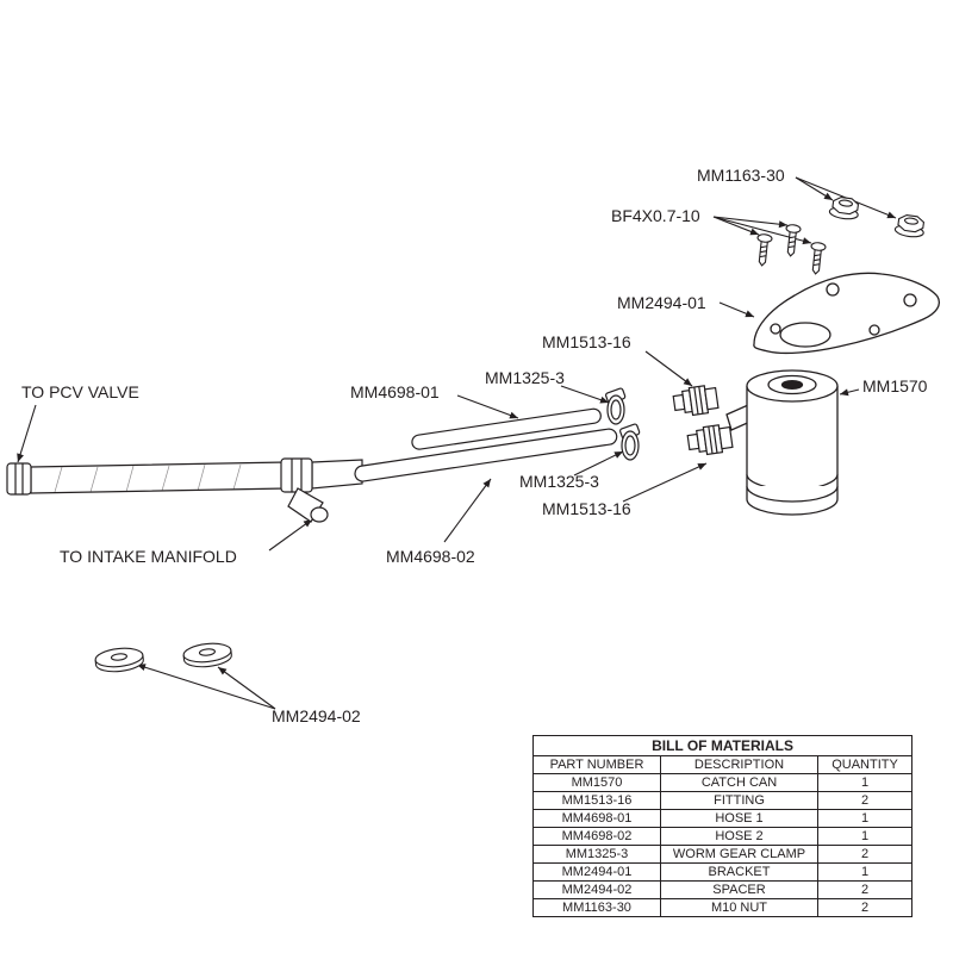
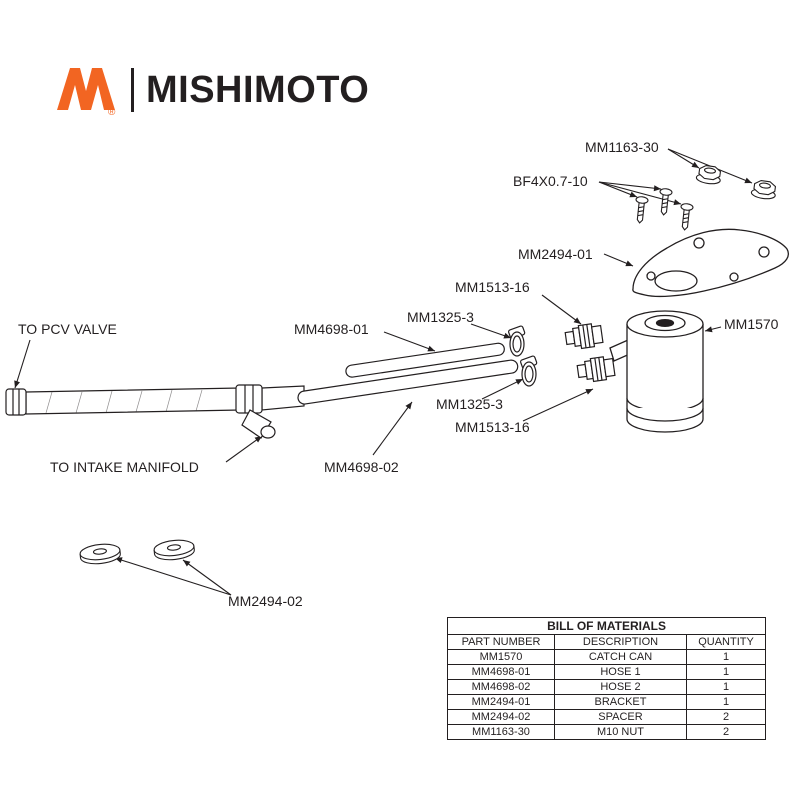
+ ®
+ MISHIMOTO
  MM1163-30
  BF4X0.7-10
  MM2494-01
  MM1513-16
  MM1325-3
  MM4698-01
  MM1570
  TO PCV VALVE
  MM1325-3
  MM1513-16
  TO INTAKE MANIFOLD
  MM4698-02
  MM2494-02
  BILL OF MATERIALS
  PART NUMBER	DESCRIPTION	QUANTITY
  MM1570	CATCH CAN	1
- MM1513-16	FITTING	2
  MM4698-01	HOSE 1	1
  MM4698-02	HOSE 2	1
- MM1325-3	WORM GEAR CLAMP	2
  MM2494-01	BRACKET	1
  MM2494-02	SPACER	2
  MM1163-30	M10 NUT	2
